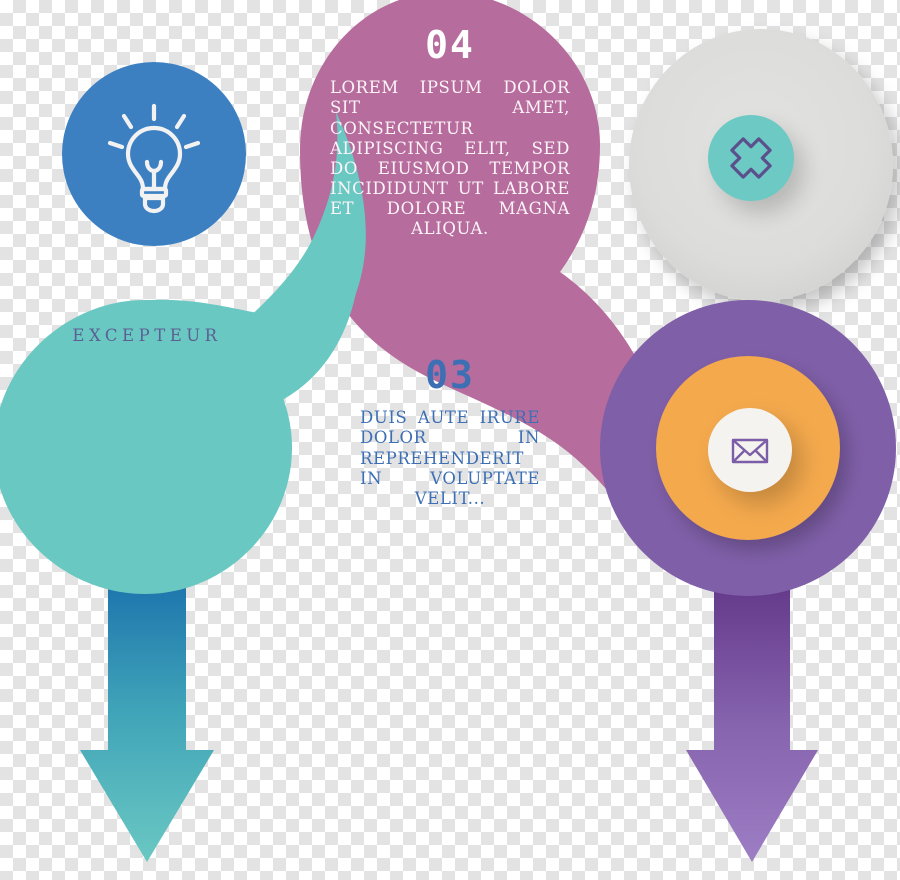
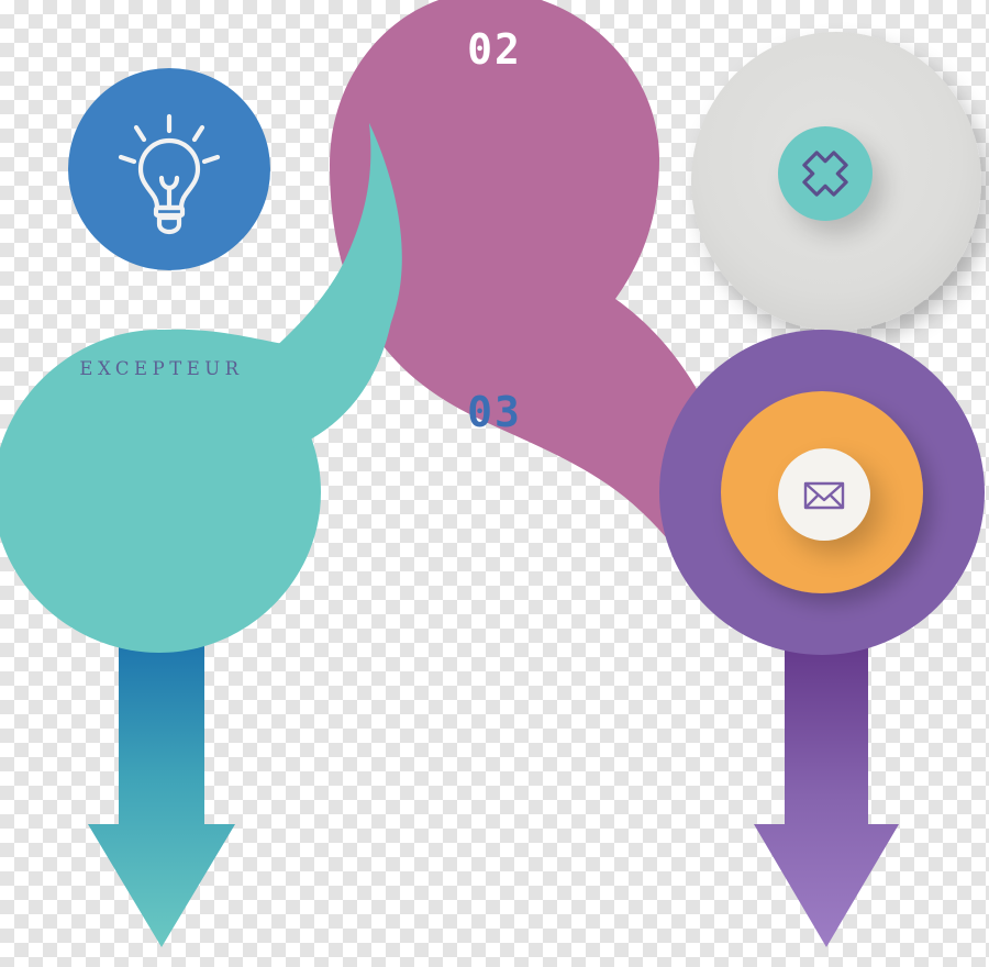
  EXCEPTEUR
- 04
+ 02
- LOREM IPSUM DOLOR SIT AMET, CONSECTETUR ADIPISCING ELIT, SED DO EIUSMOD TEMPOR INCIDIDUNT UT LABORE ET DOLORE MAGNA ALIQUA.
  03
- DUIS AUTE IRURE DOLOR IN REPREHENDERIT IN VOLUPTATE VELIT...
